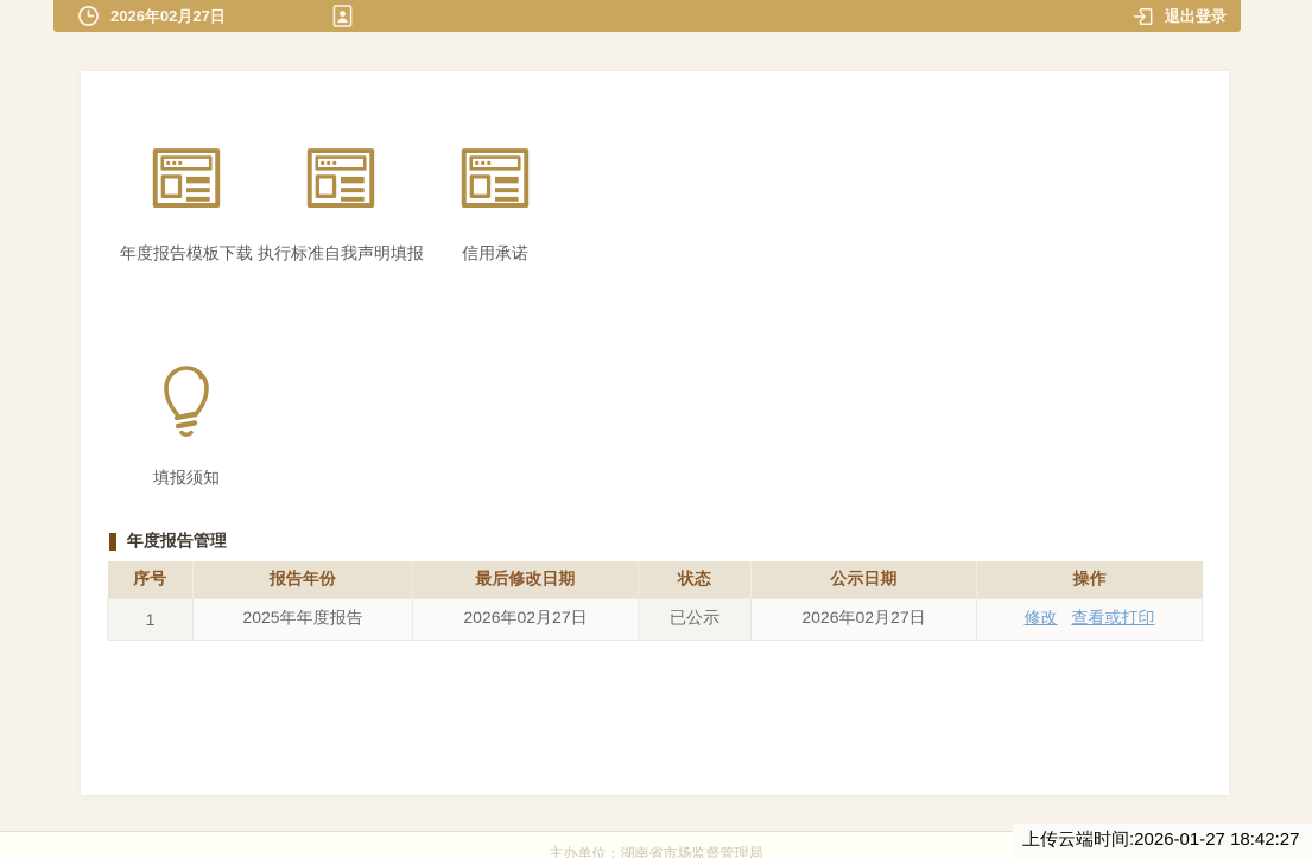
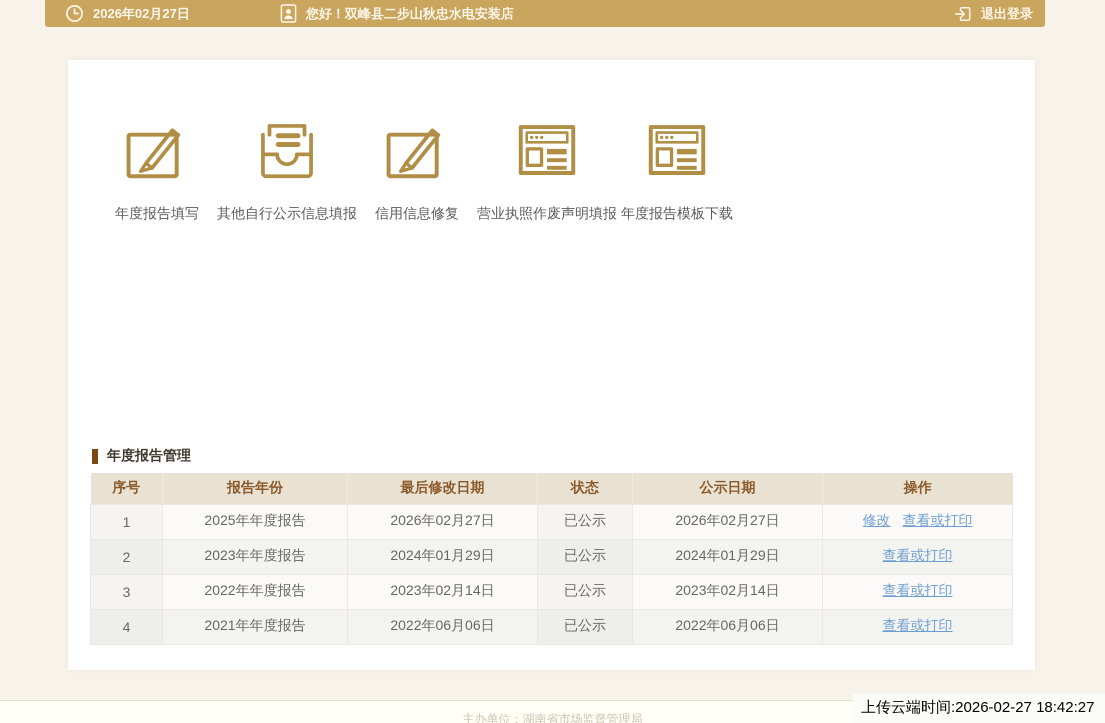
  2026年02月27日
+ 您好！双峰县二步山秋忠水电安装店
  退出登录
+ 年度报告填写
+ 其他自行公示信息填报
+ 信用信息修复
+ 营业执照作废声明填报
  年度报告模板下载
- 执行标准自我声明填报
- 信用承诺
- 填报须知
  年度报告管理
  序号	报告年份	最后修改日期	状态	公示日期	操作
  1	2025年年度报告	2026年02月27日	已公示	2026年02月27日	修改 查看或打印
+ 2	2023年年度报告	2024年01月29日	已公示	2024年01月29日	查看或打印
+ 3	2022年年度报告	2023年02月14日	已公示	2023年02月14日	查看或打印
+ 4	2021年年度报告	2022年06月06日	已公示	2022年06月06日	查看或打印
  主办单位：湖南省市场监督管理局
- 上传云端时间:2026-01-27 18:42:27
+ 上传云端时间:2026-02-27 18:42:27
